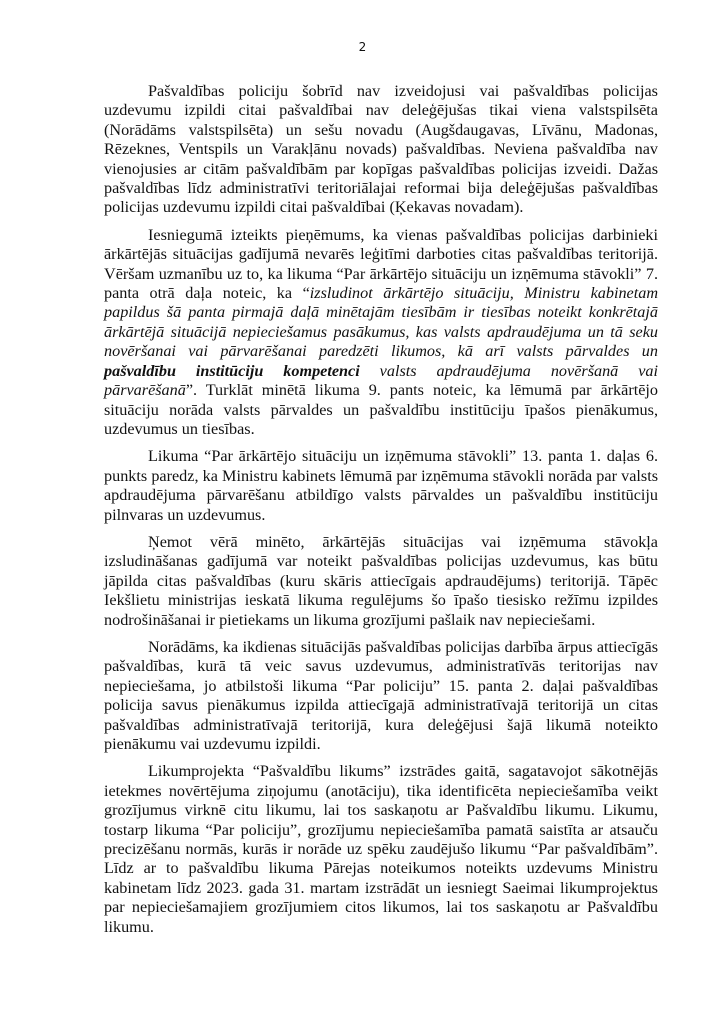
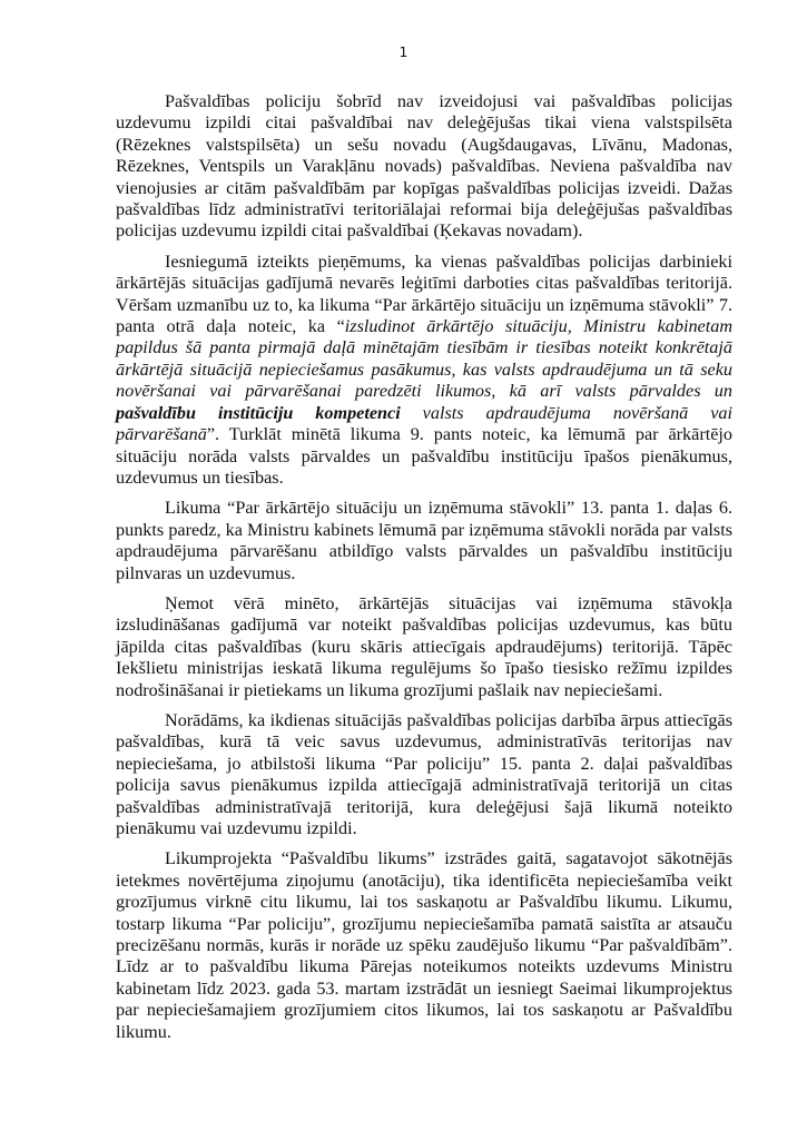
- 2
+ 1
- Pašvaldības policiju šobrīd nav izveidojusi vai pašvaldības policijas uzdevumu izpildi citai pašvaldībai nav deleģējušas tikai viena valstspilsēta (Norādāms valstspilsēta) un sešu novadu (Augšdaugavas, Līvānu, Madonas, Rēzeknes, Ventspils un Varakļānu novads) pašvaldības. Neviena pašvaldība nav vienojusies ar citām pašvaldībām par kopīgas pašvaldības policijas izveidi. Dažas pašvaldības līdz administratīvi teritoriālajai reformai bija deleģējušas pašvaldības policijas uzdevumu izpildi citai pašvaldībai (Ķekavas novadam).
+ Pašvaldības policiju šobrīd nav izveidojusi vai pašvaldības policijas uzdevumu izpildi citai pašvaldībai nav deleģējušas tikai viena valstspilsēta (Rēzeknes valstspilsēta) un sešu novadu (Augšdaugavas, Līvānu, Madonas, Rēzeknes, Ventspils un Varakļānu novads) pašvaldības. Neviena pašvaldība nav vienojusies ar citām pašvaldībām par kopīgas pašvaldības policijas izveidi. Dažas pašvaldības līdz administratīvi teritoriālajai reformai bija deleģējušas pašvaldības policijas uzdevumu izpildi citai pašvaldībai (Ķekavas novadam).
  Iesniegumā izteikts pieņēmums, ka vienas pašvaldības policijas darbinieki ārkārtējās situācijas gadījumā nevarēs leģitīmi darboties citas pašvaldības teritorijā. Vēršam uzmanību uz to, ka likuma “Par ārkārtējo situāciju un izņēmuma stāvokli” 7. panta otrā daļa noteic, ka “izsludinot ārkārtējo situāciju, Ministru kabinetam papildus šā panta pirmajā daļā minētajām tiesībām ir tiesības noteikt konkrētajā ārkārtējā situācijā nepieciešamus pasākumus, kas valsts apdraudējuma un tā seku novēršanai vai pārvarēšanai paredzēti likumos, kā arī valsts pārvaldes un pašvaldību institūciju kompetenci valsts apdraudējuma novēršanā vai pārvarēšanā”. Turklāt minētā likuma 9. pants noteic, ka lēmumā par ārkārtējo situāciju norāda valsts pārvaldes un pašvaldību institūciju īpašos pienākumus, uzdevumus un tiesības.
  Likuma “Par ārkārtējo situāciju un izņēmuma stāvokli” 13. panta 1. daļas 6. punkts paredz, ka Ministru kabinets lēmumā par izņēmuma stāvokli norāda par valsts apdraudējuma pārvarēšanu atbildīgo valsts pārvaldes un pašvaldību institūciju pilnvaras un uzdevumus.
  Ņemot vērā minēto, ārkārtējās situācijas vai izņēmuma stāvokļa izsludināšanas gadījumā var noteikt pašvaldības policijas uzdevumus, kas būtu jāpilda citas pašvaldības (kuru skāris attiecīgais apdraudējums) teritorijā. Tāpēc Iekšlietu ministrijas ieskatā likuma regulējums šo īpašo tiesisko režīmu izpildes nodrošināšanai ir pietiekams un likuma grozījumi pašlaik nav nepieciešami.
  Norādāms, ka ikdienas situācijās pašvaldības policijas darbība ārpus attiecīgās pašvaldības, kurā tā veic savus uzdevumus, administratīvās teritorijas nav nepieciešama, jo atbilstoši likuma “Par policiju” 15. panta 2. daļai pašvaldības policija savus pienākumus izpilda attiecīgajā administratīvajā teritorijā un citas pašvaldības administratīvajā teritorijā, kura deleģējusi šajā likumā noteikto pienākumu vai uzdevumu izpildi.
- Likumprojekta “Pašvaldību likums” izstrādes gaitā, sagatavojot sākotnējās ietekmes novērtējuma ziņojumu (anotāciju), tika identificēta nepieciešamība veikt grozījumus virknē citu likumu, lai tos saskaņotu ar Pašvaldību likumu. Likumu, tostarp likuma “Par policiju”, grozījumu nepieciešamība pamatā saistīta ar atsauču precizēšanu normās, kurās ir norāde uz spēku zaudējušo likumu “Par pašvaldībām”. Līdz ar to pašvaldību likuma Pārejas noteikumos noteikts uzdevums Ministru kabinetam līdz 2023. gada 31. martam izstrādāt un iesniegt Saeimai likumprojektus par nepieciešamajiem grozījumiem citos likumos, lai tos saskaņotu ar Pašvaldību likumu.
+ Likumprojekta “Pašvaldību likums” izstrādes gaitā, sagatavojot sākotnējās ietekmes novērtējuma ziņojumu (anotāciju), tika identificēta nepieciešamība veikt grozījumus virknē citu likumu, lai tos saskaņotu ar Pašvaldību likumu. Likumu, tostarp likuma “Par policiju”, grozījumu nepieciešamība pamatā saistīta ar atsauču precizēšanu normās, kurās ir norāde uz spēku zaudējušo likumu “Par pašvaldībām”. Līdz ar to pašvaldību likuma Pārejas noteikumos noteikts uzdevums Ministru kabinetam līdz 2023. gada 53. martam izstrādāt un iesniegt Saeimai likumprojektus par nepieciešamajiem grozījumiem citos likumos, lai tos saskaņotu ar Pašvaldību likumu.
